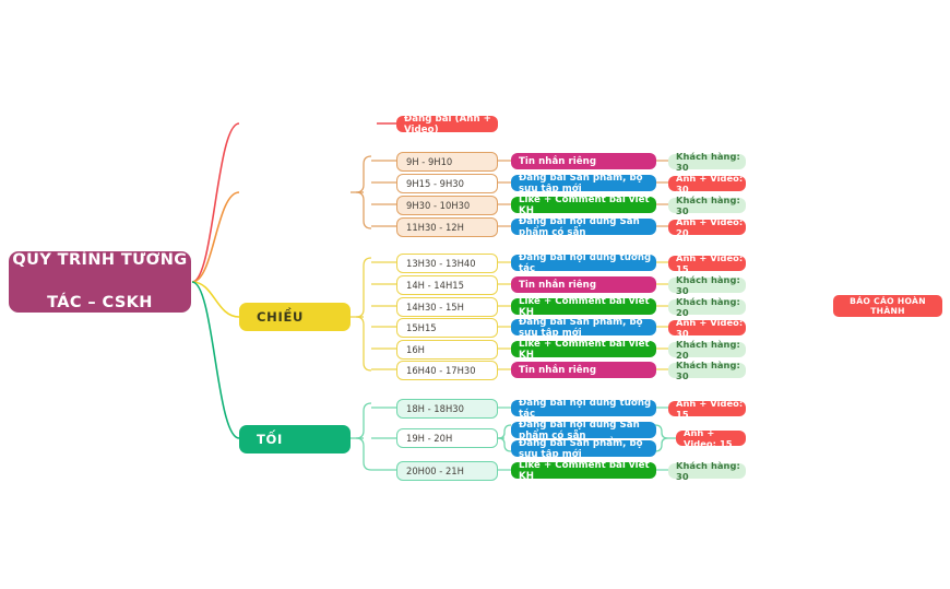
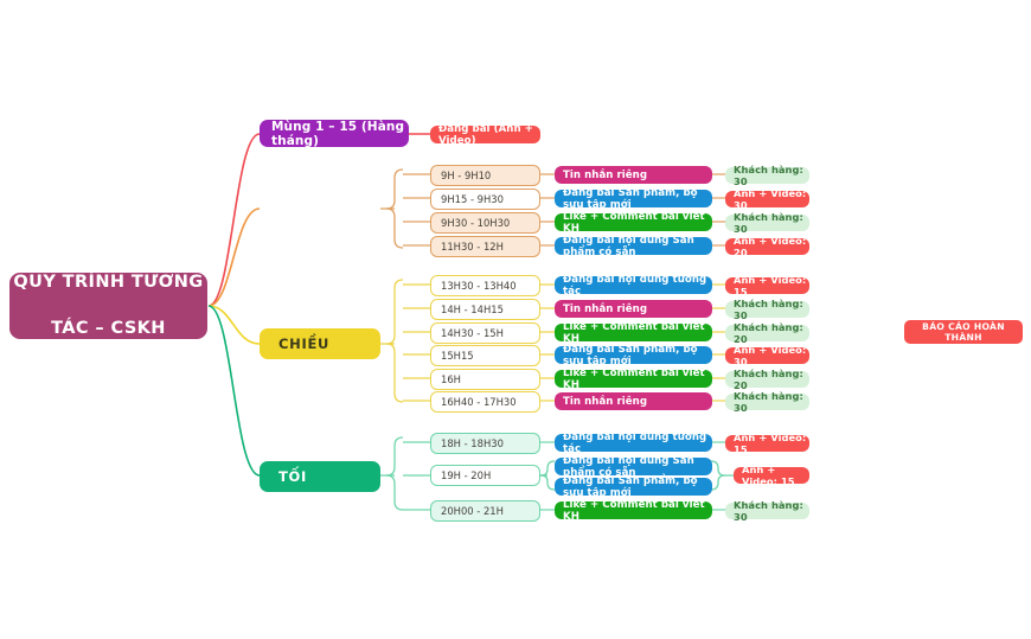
  QUY TRÌNH TƯƠNG
  TÁC – CSKH
+ Mùng 1 – 15 (Hàng tháng)
  Đăng bài (Ảnh + Video)
  9H - 9H10
  Tin nhắn riêng
  Khách hàng: 30
  9H15 - 9H30
  Đăng bài Sản phẩm, bộ sưu tập mới
  Ảnh + Video: 30
  9H30 - 10H30
  Like + Comment bài viết KH
  Khách hàng: 30
  11H30 - 12H
  Đăng bài nội dung Sản phẩm có sẵn
  Ảnh + Video: 20
  CHIỀU
  13H30 - 13H40
  Đăng bài nội dung tương tác
  Ảnh + Video: 15
  14H - 14H15
  Tin nhắn riêng
  Khách hàng: 30
  14H30 - 15H
  Like + Comment bài viết KH
  Khách hàng: 20
  15H15
  Đăng bài Sản phẩm, bộ sưu tập mới
  Ảnh + Video: 30
  16H
  Like + Comment bài viết KH
  Khách hàng: 20
  16H40 - 17H30
  Tin nhắn riêng
  Khách hàng: 30
  TỐI
  18H - 18H30
  Đăng bài nội dung tương tác
  Ảnh + Video: 15
  19H - 20H
  Đăng bài nội dung Sản phẩm có sẵn
  Đăng bài Sản phẩm, bộ sưu tập mới
  Ảnh + Video: 15
  20H00 - 21H
  Like + Comment bài viết KH
  Khách hàng: 30
  BÁO CÁO HOÀN THÀNH
